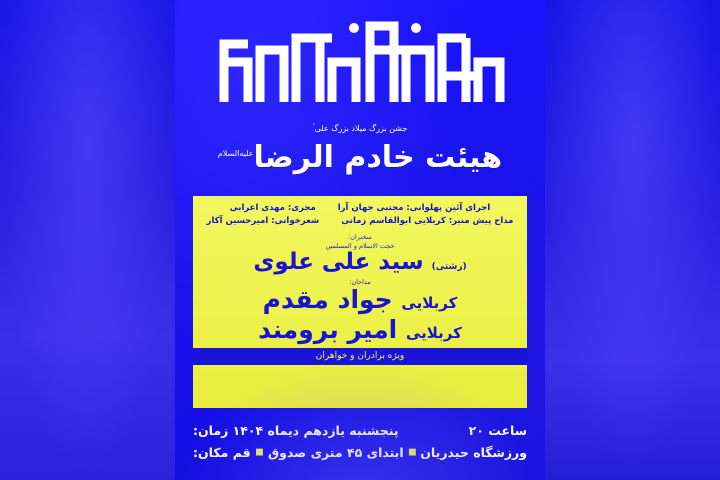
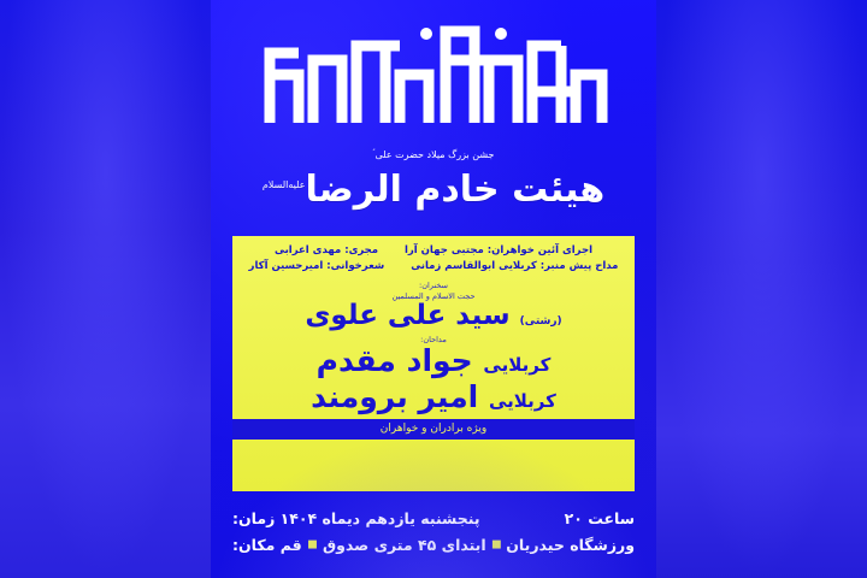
- جشن بزرگ میلاد بزرگ علی ؑ
+ جشن بزرگ میلاد حضرت علی ؑ
  هیئت خادم الرضاعلیه‌السلام
- اجرای آئین پهلوانی: مجتبی جهان آرا مجری: مهدی اعرابی
+ اجرای آئین خواهران: مجتبی جهان آرا مجری: مهدی اعرابی
  مداح پیش منبر: کربلایی ابوالقاسم زمانی شعرخوانی: امیرحسین آکار
  سخنران:
  حجت الاسلام و المسلمین
  (رشتی) سید علی علوی
  مداحان:
  کربلایی جواد مقدم
  کربلایی امیر برومند
  ویژه برادران و خواهران
